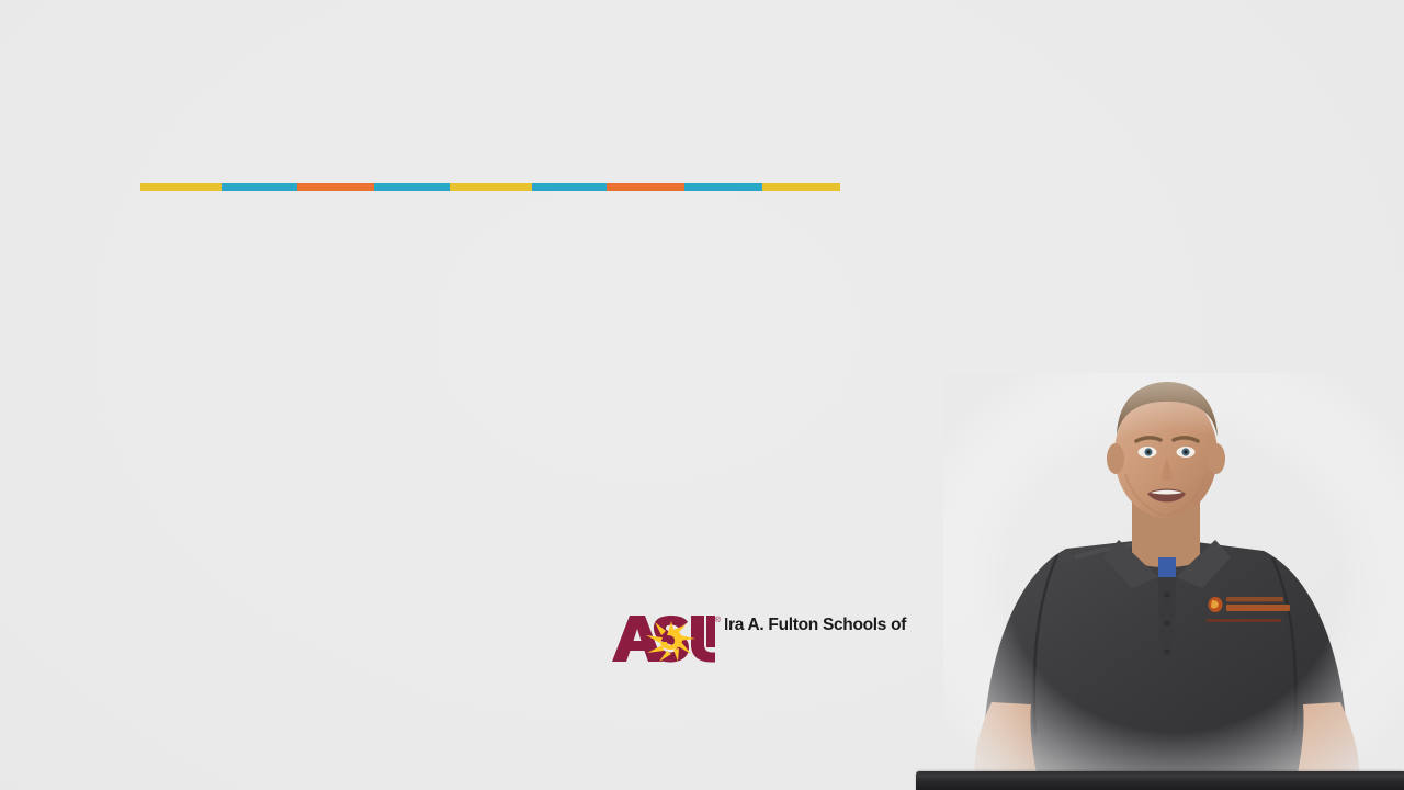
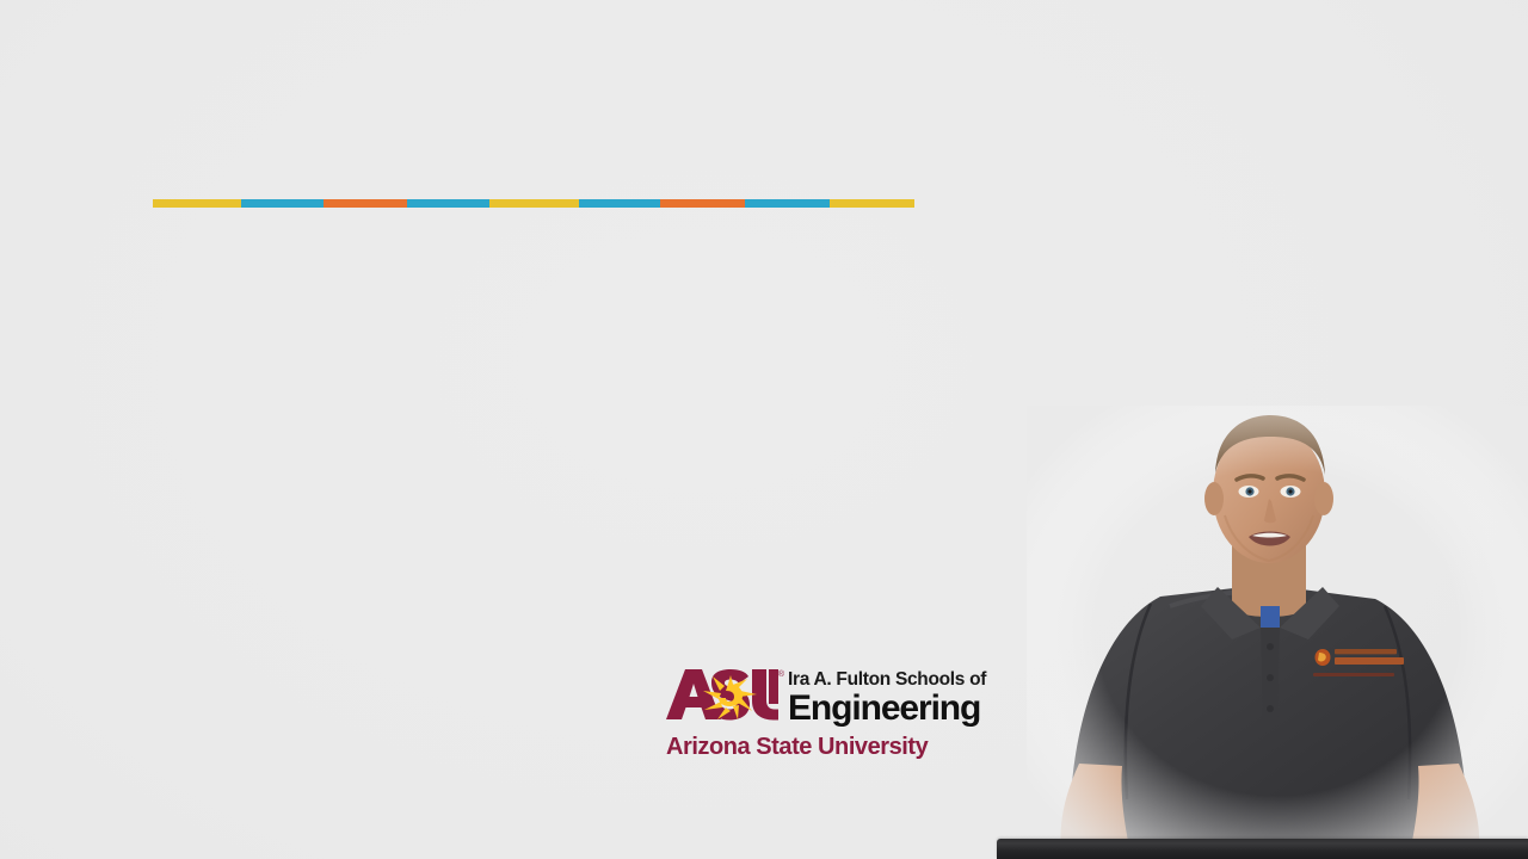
  Ira A. Fulton Schools of
+ Engineering
+ Arizona State University
